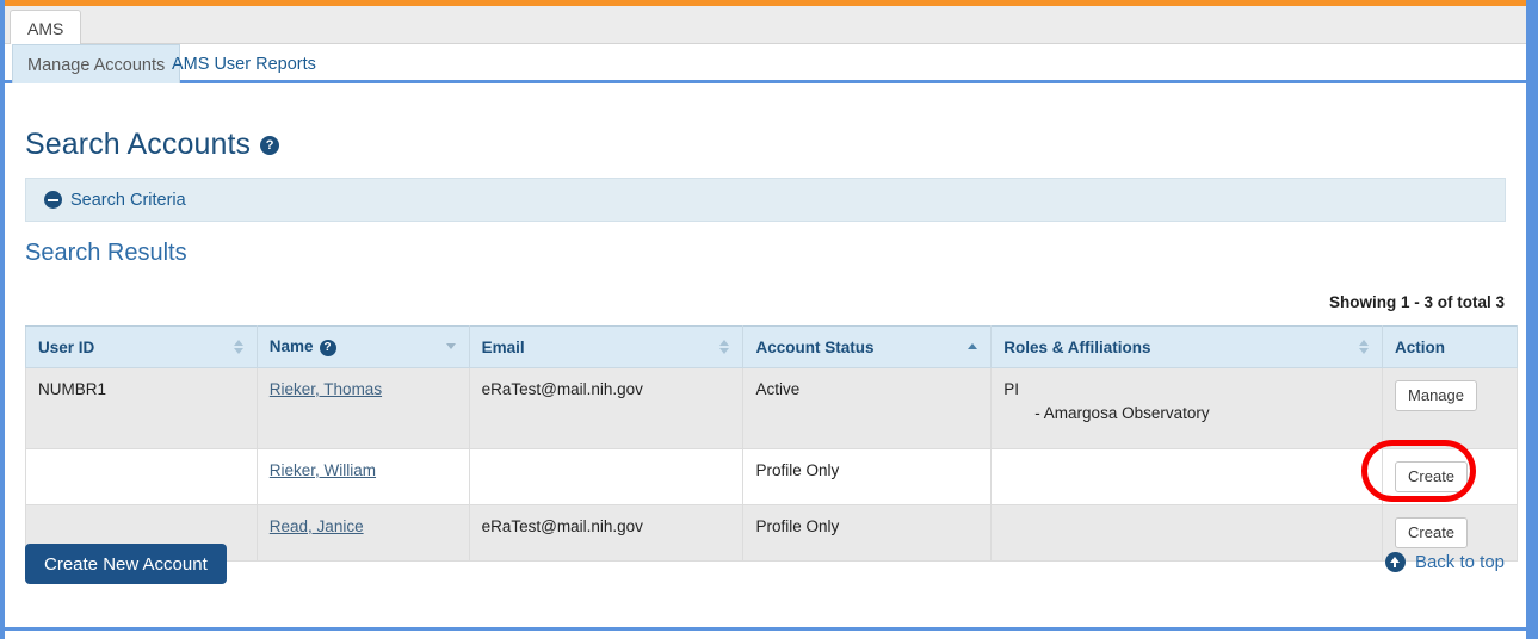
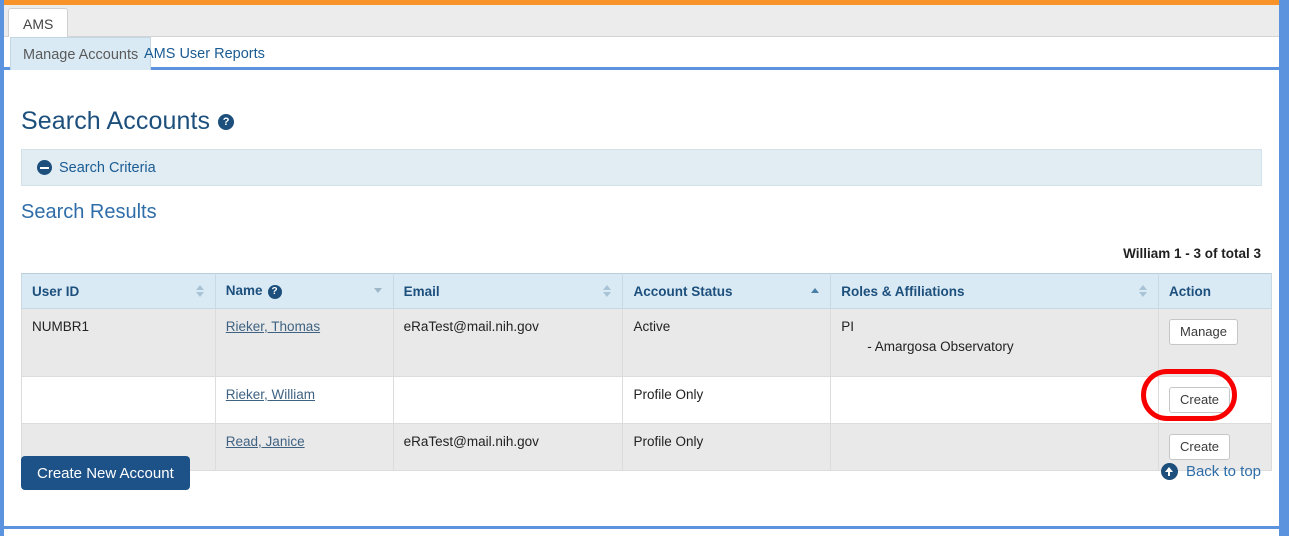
  AMS
  Manage Accounts
  AMS User Reports
  Search Accounts ?
  Search Criteria
  Search Results
- Showing 1 - 3 of total 3
+ William 1 - 3 of total 3
  User ID	Name ?	Email	Account Status	Roles & Affiliations	Action
  NUMBR1	Rieker, Thomas	eRaTest@mail.nih.gov	Active	PI - Amargosa Observatory	Manage
  	Rieker, William		Profile Only		Create
  	Read, Janice	eRaTest@mail.nih.gov	Profile Only		Create
  Create New Account
  Back to top
